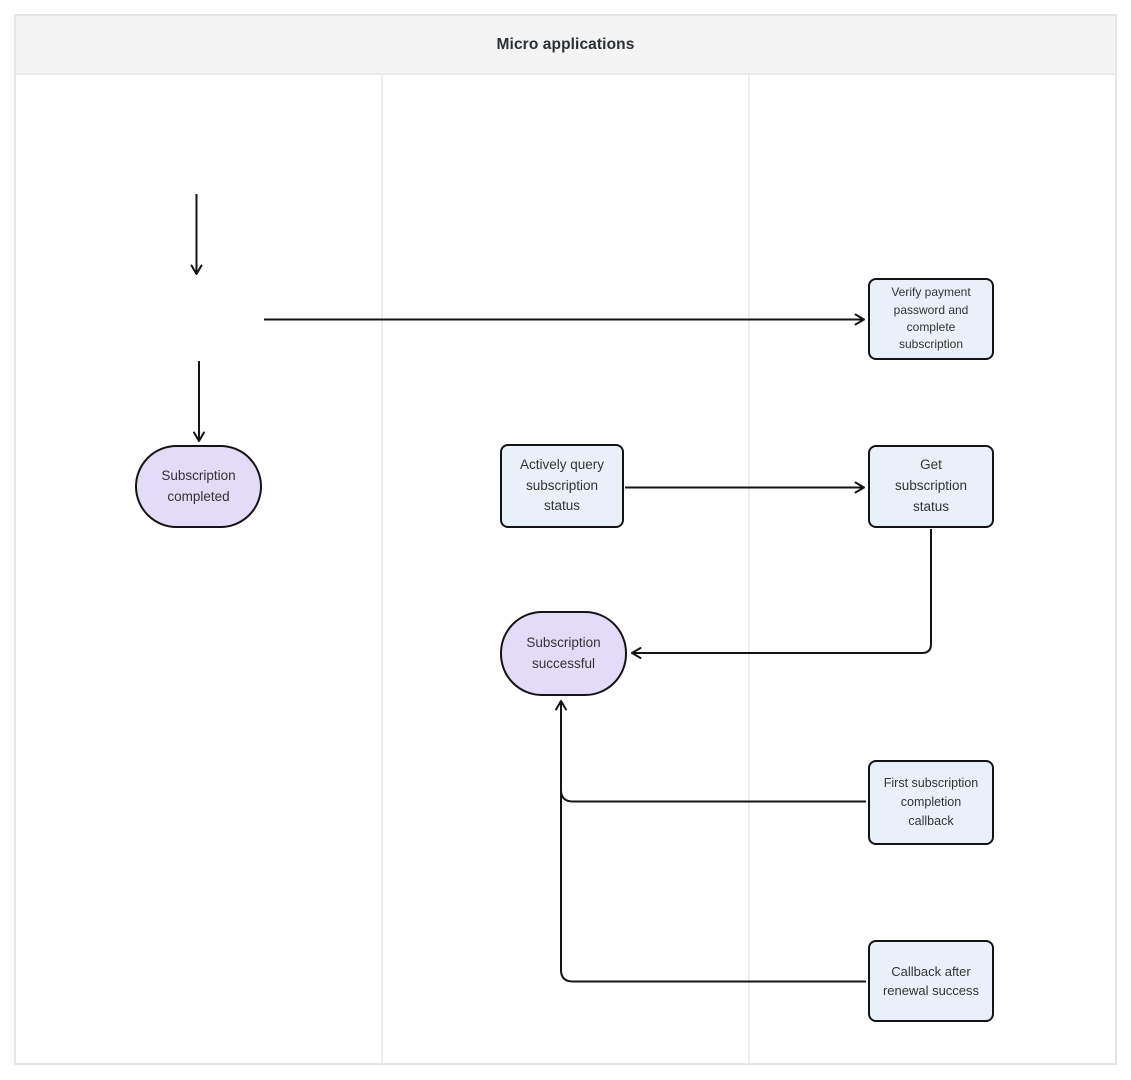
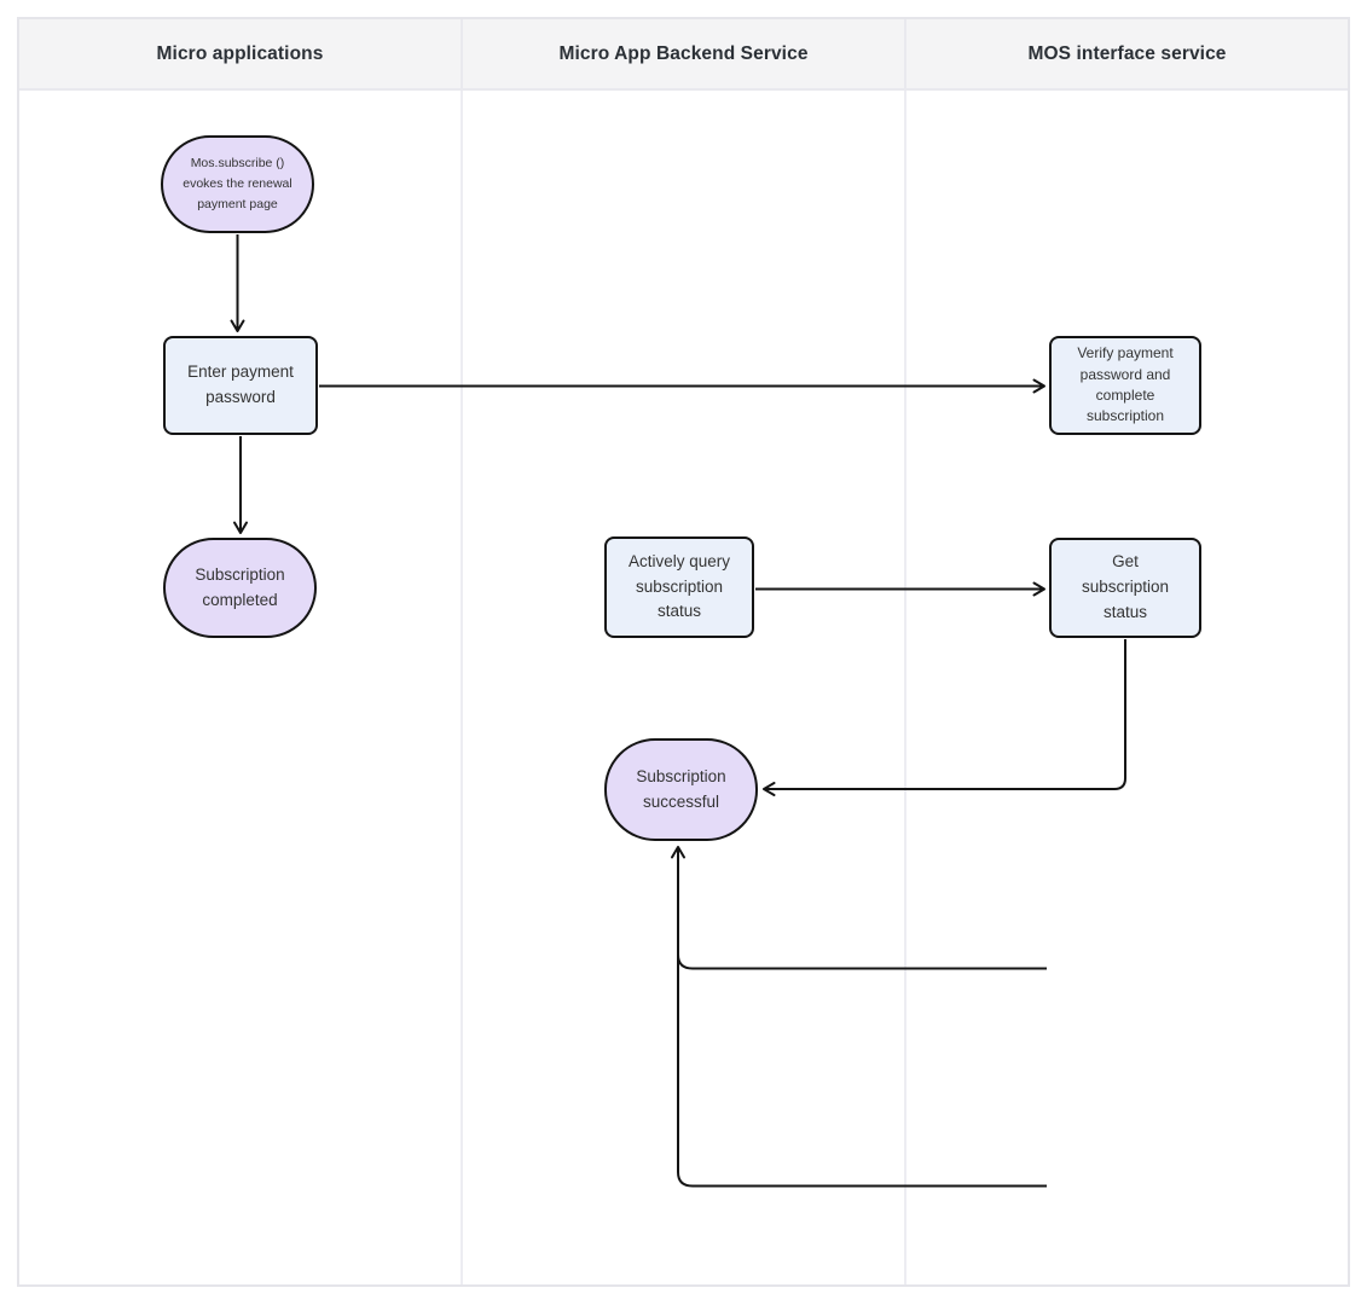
  Micro applications
+ Micro App Backend Service
+ MOS interface service
+ Mos.subscribe ()
+ evokes the renewal
+ payment page
+ Enter payment
+ password
  Subscription
  completed
  Verify payment
  password and
  complete
  subscription
  Actively query
  subscription
  status
  Get
  subscription
  status
  Subscription
  successful
- First subscription
- completion
- callback
- Callback after
- renewal success
